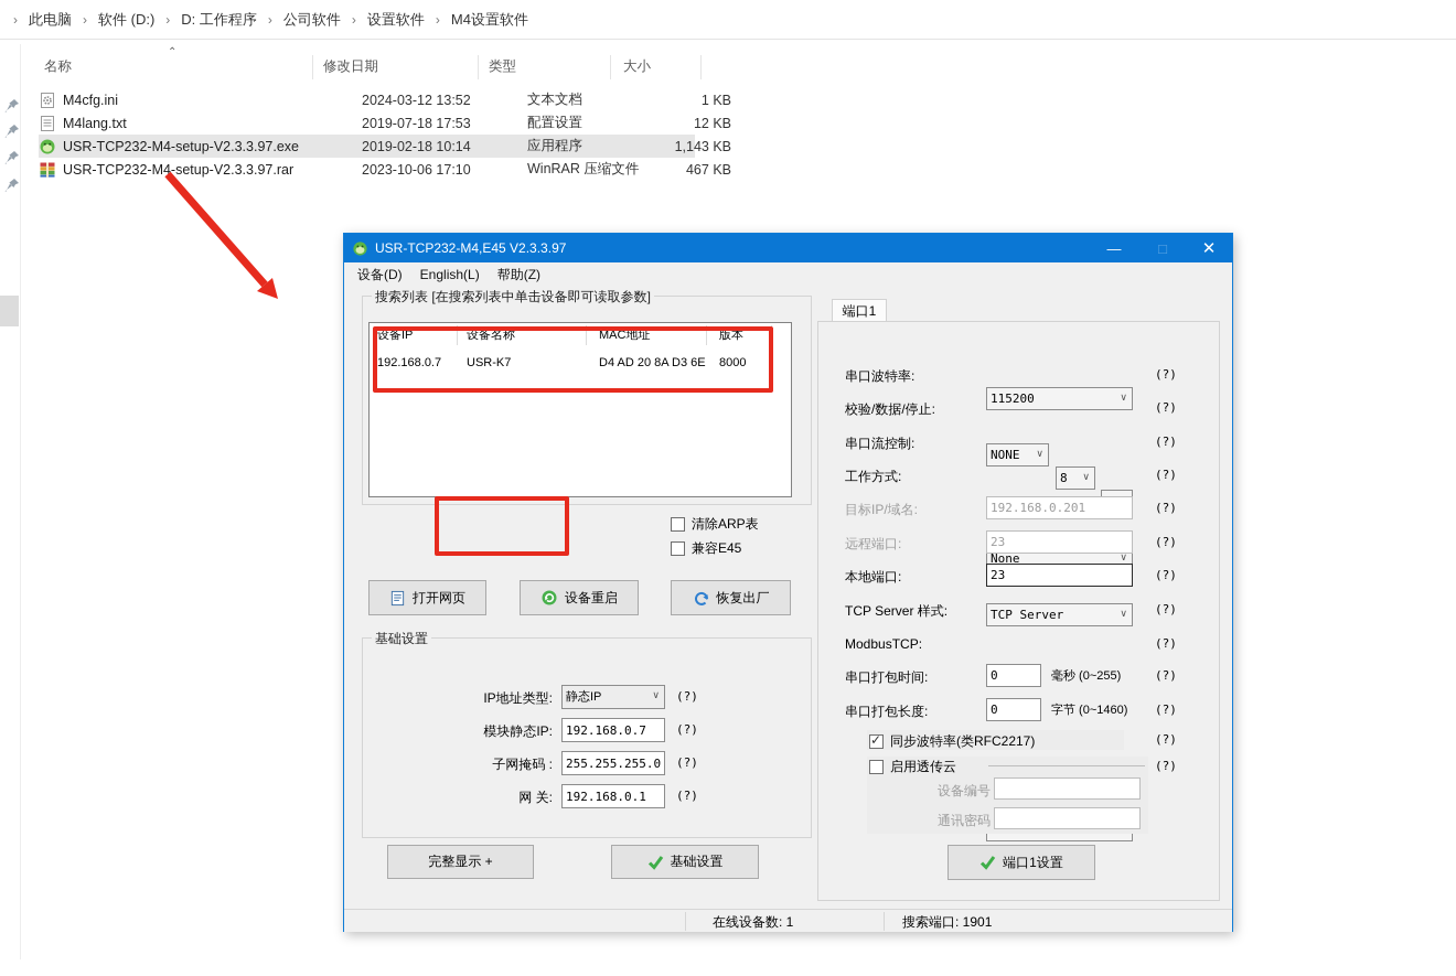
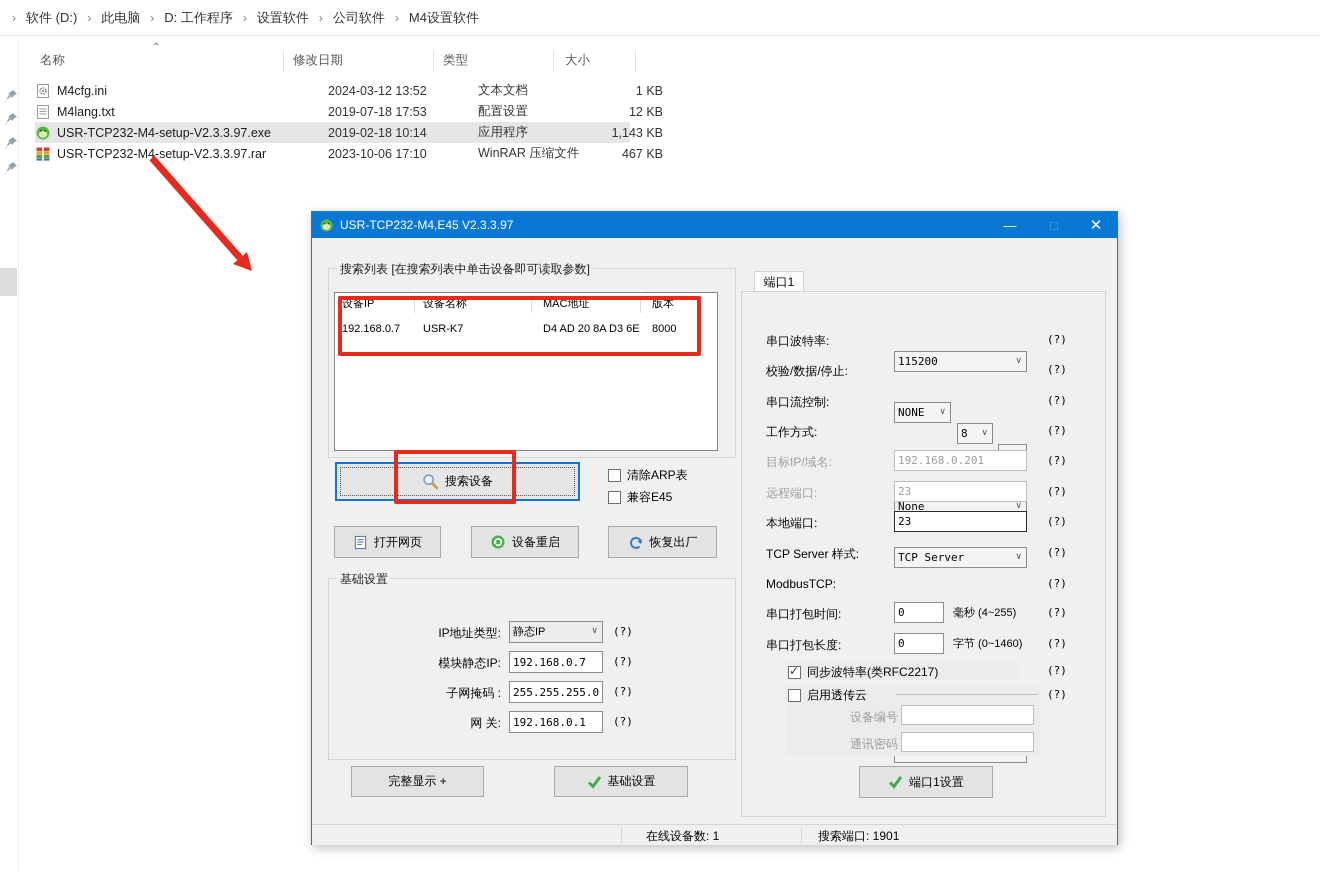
  ›
- 此电脑
+ 软件 (D:)
  ›
- 软件 (D:)
+ 此电脑
  ›
  D: 工作程序
  ›
- 公司软件
+ 设置软件
  ›
- 设置软件
+ 公司软件
  ›
  M4设置软件
  名称
  ⌃
  修改日期
  类型
  大小
  M4cfg.ini
  2024-03-12 13:52
  文本文档
  1 KB
  M4lang.txt
  2019-07-18 17:53
  配置设置
  12 KB
  USR-TCP232-M4-setup-V2.3.3.97.exe
  2019-02-18 10:14
  应用程序
  1,143 KB
  USR-TCP232-M4-setup-V2.3.3.97.rar
  2023-10-06 17:10
  WinRAR 压缩文件
  467 KB
  USR-TCP232-M4,E45 V2.3.3.97
  —
  □
  ✕
- 设备(D)
- English(L)
- 帮助(Z)
  搜索列表 [在搜索列表中单击设备即可读取参数]
  设备IP
  设备名称
  MAC地址
  版本
  192.168.0.7
  USR-K7
  D4 AD 20 8A D3 6E
  8000
+ 搜索设备
  清除ARP表
  兼容E45
  打开网页
  设备重启
  恢复出厂
  基础设置
  IP地址类型:
  静态IP
  ∨
  (?)
  模块静态IP:
  192.168.0.7
  (?)
  子网掩码 :
  255.255.255.0
  (?)
  网 关:
  192.168.0.1
  (?)
  完整显示 +
  基础设置
  端口1
  串口波特率:
  115200
  ∨
  (?)
  校验/数据/停止:
  NONE
  ∨
  8
  ∨
  (?)
  串口流控制:
  None
  ∨
  (?)
  工作方式:
  TCP Server
  ∨
  (?)
  目标IP/域名:
  192.168.0.201
  (?)
  远程端口:
  23
  (?)
  本地端口:
  23
  (?)
  TCP Server 样式:
  (?)
  ModbusTCP:
  (?)
  串口打包时间:
  0
- 毫秒 (0~255)
+ 毫秒 (4~255)
  (?)
  串口打包长度:
  0
  字节 (0~1460)
  (?)
  同步波特率(类RFC2217)
  (?)
  启用透传云
  (?)
  设备编号
  通讯密码
  端口1设置
  在线设备数: 1
  搜索端口: 1901
